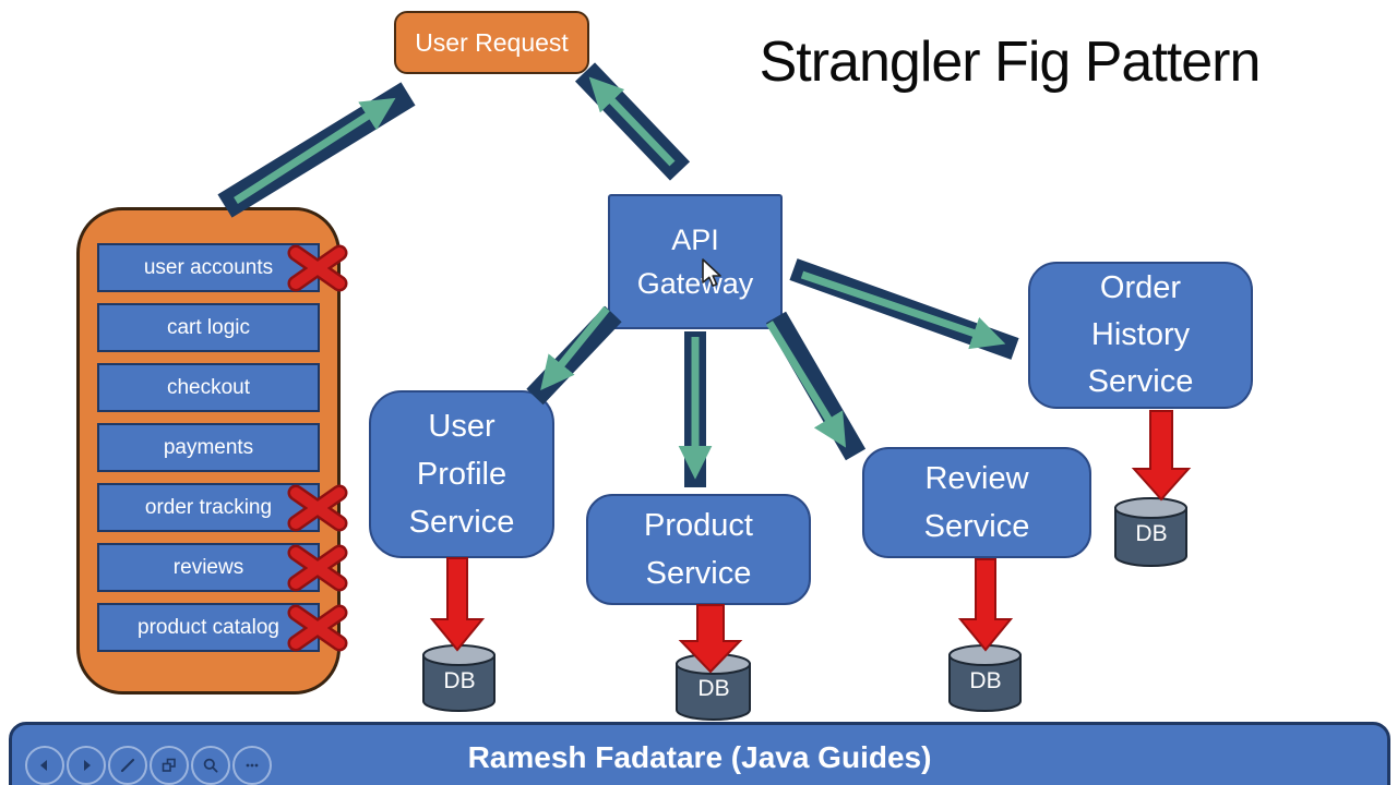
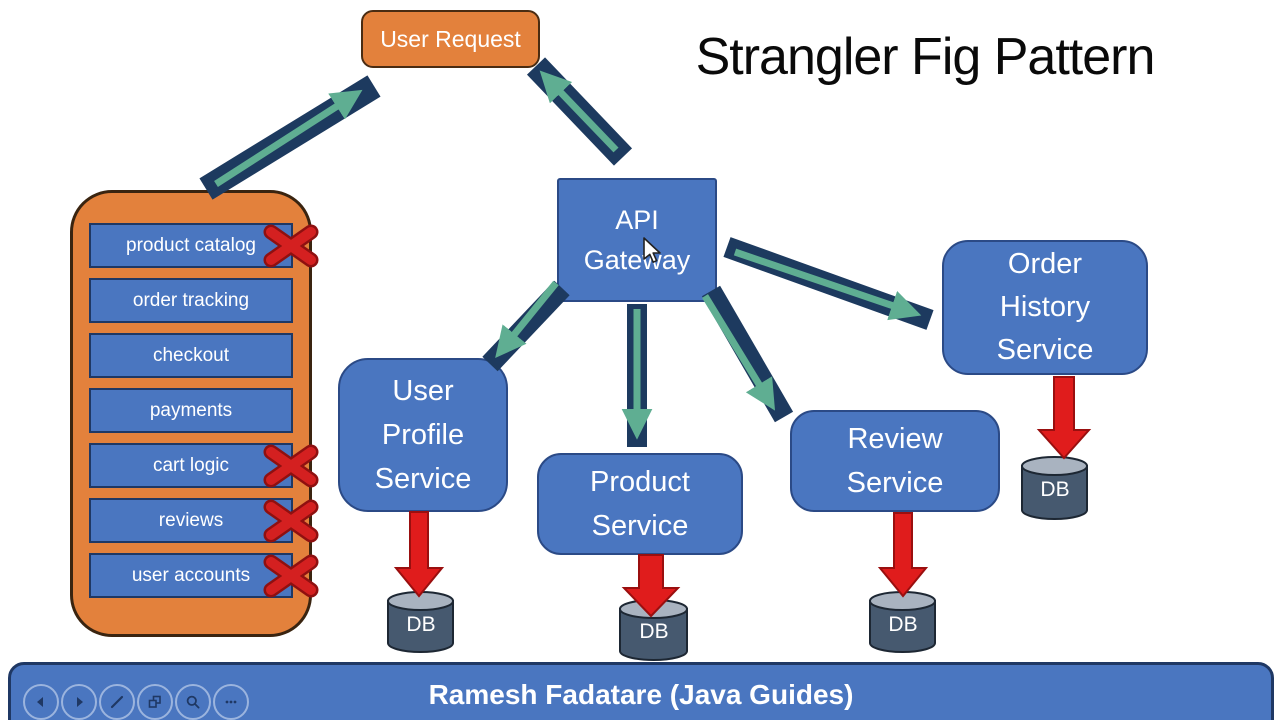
  Strangler Fig Pattern
  User Request
- user accounts
+ product catalog
- cart logic
+ order tracking
  checkout
  payments
- order tracking
+ cart logic
  reviews
- product catalog
+ user accounts
  API Gateay
  User Profile Service
  Product Service
  Review Service
  Order History Service
  DB
  DB
  DB
  DB
  Ramesh Fadatare (Java Guides)
